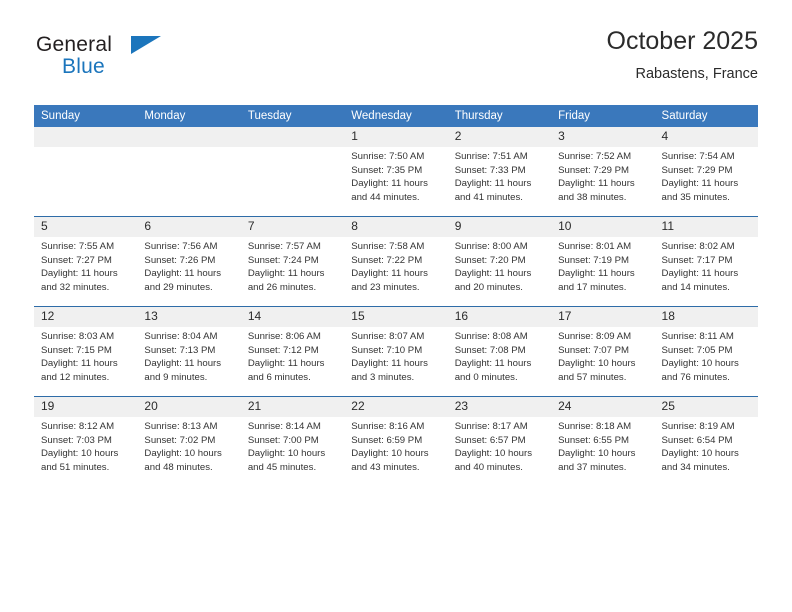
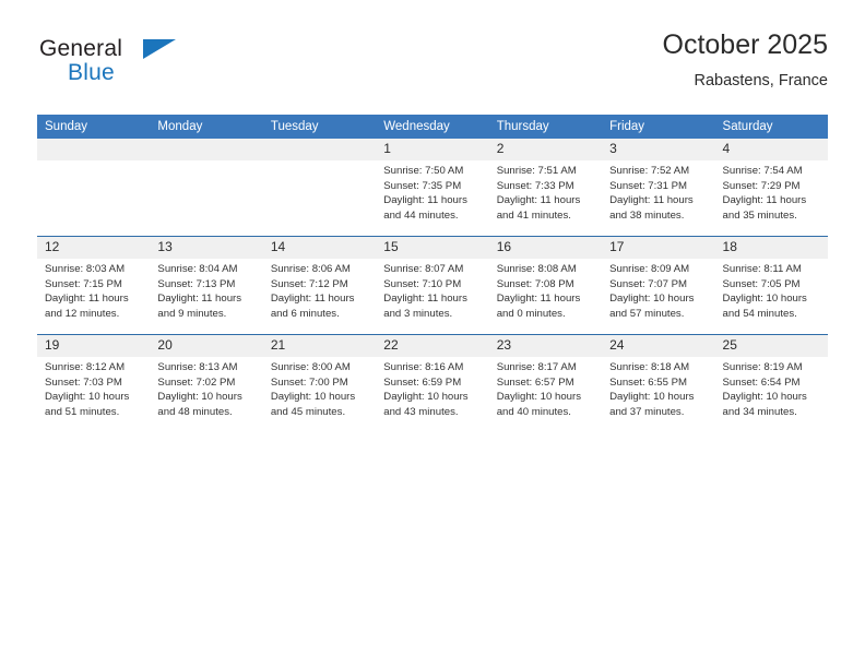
  General
  Blue
  October 2025
  Rabastens, France
  Sunday	Monday	Tuesday	Wednesday	Thursday	Friday	Saturday
- 			1 Sunrise: 7:50 AM Sunset: 7:35 PM Daylight: 11 hours and 44 minutes.	2 Sunrise: 7:51 AM Sunset: 7:33 PM Daylight: 11 hours and 41 minutes.	3 Sunrise: 7:52 AM Sunset: 7:29 PM Daylight: 11 hours and 38 minutes.	4 Sunrise: 7:54 AM Sunset: 7:29 PM Daylight: 11 hours and 35 minutes.
+ 			1 Sunrise: 7:50 AM Sunset: 7:35 PM Daylight: 11 hours and 44 minutes.	2 Sunrise: 7:51 AM Sunset: 7:33 PM Daylight: 11 hours and 41 minutes.	3 Sunrise: 7:52 AM Sunset: 7:31 PM Daylight: 11 hours and 38 minutes.	4 Sunrise: 7:54 AM Sunset: 7:29 PM Daylight: 11 hours and 35 minutes.
- 5 Sunrise: 7:55 AM Sunset: 7:27 PM Daylight: 11 hours and 32 minutes.	6 Sunrise: 7:56 AM Sunset: 7:26 PM Daylight: 11 hours and 29 minutes.	7 Sunrise: 7:57 AM Sunset: 7:24 PM Daylight: 11 hours and 26 minutes.	8 Sunrise: 7:58 AM Sunset: 7:22 PM Daylight: 11 hours and 23 minutes.	9 Sunrise: 8:00 AM Sunset: 7:20 PM Daylight: 11 hours and 20 minutes.	10 Sunrise: 8:01 AM Sunset: 7:19 PM Daylight: 11 hours and 17 minutes.	11 Sunrise: 8:02 AM Sunset: 7:17 PM Daylight: 11 hours and 14 minutes.
- 12 Sunrise: 8:03 AM Sunset: 7:15 PM Daylight: 11 hours and 12 minutes.	13 Sunrise: 8:04 AM Sunset: 7:13 PM Daylight: 11 hours and 9 minutes.	14 Sunrise: 8:06 AM Sunset: 7:12 PM Daylight: 11 hours and 6 minutes.	15 Sunrise: 8:07 AM Sunset: 7:10 PM Daylight: 11 hours and 3 minutes.	16 Sunrise: 8:08 AM Sunset: 7:08 PM Daylight: 11 hours and 0 minutes.	17 Sunrise: 8:09 AM Sunset: 7:07 PM Daylight: 10 hours and 57 minutes.	18 Sunrise: 8:11 AM Sunset: 7:05 PM Daylight: 10 hours and 76 minutes.
+ 12 Sunrise: 8:03 AM Sunset: 7:15 PM Daylight: 11 hours and 12 minutes.	13 Sunrise: 8:04 AM Sunset: 7:13 PM Daylight: 11 hours and 9 minutes.	14 Sunrise: 8:06 AM Sunset: 7:12 PM Daylight: 11 hours and 6 minutes.	15 Sunrise: 8:07 AM Sunset: 7:10 PM Daylight: 11 hours and 3 minutes.	16 Sunrise: 8:08 AM Sunset: 7:08 PM Daylight: 11 hours and 0 minutes.	17 Sunrise: 8:09 AM Sunset: 7:07 PM Daylight: 10 hours and 57 minutes.	18 Sunrise: 8:11 AM Sunset: 7:05 PM Daylight: 10 hours and 54 minutes.
- 19 Sunrise: 8:12 AM Sunset: 7:03 PM Daylight: 10 hours and 51 minutes.	20 Sunrise: 8:13 AM Sunset: 7:02 PM Daylight: 10 hours and 48 minutes.	21 Sunrise: 8:14 AM Sunset: 7:00 PM Daylight: 10 hours and 45 minutes.	22 Sunrise: 8:16 AM Sunset: 6:59 PM Daylight: 10 hours and 43 minutes.	23 Sunrise: 8:17 AM Sunset: 6:57 PM Daylight: 10 hours and 40 minutes.	24 Sunrise: 8:18 AM Sunset: 6:55 PM Daylight: 10 hours and 37 minutes.	25 Sunrise: 8:19 AM Sunset: 6:54 PM Daylight: 10 hours and 34 minutes.
+ 19 Sunrise: 8:12 AM Sunset: 7:03 PM Daylight: 10 hours and 51 minutes.	20 Sunrise: 8:13 AM Sunset: 7:02 PM Daylight: 10 hours and 48 minutes.	21 Sunrise: 8:00 AM Sunset: 7:00 PM Daylight: 10 hours and 45 minutes.	22 Sunrise: 8:16 AM Sunset: 6:59 PM Daylight: 10 hours and 43 minutes.	23 Sunrise: 8:17 AM Sunset: 6:57 PM Daylight: 10 hours and 40 minutes.	24 Sunrise: 8:18 AM Sunset: 6:55 PM Daylight: 10 hours and 37 minutes.	25 Sunrise: 8:19 AM Sunset: 6:54 PM Daylight: 10 hours and 34 minutes.
